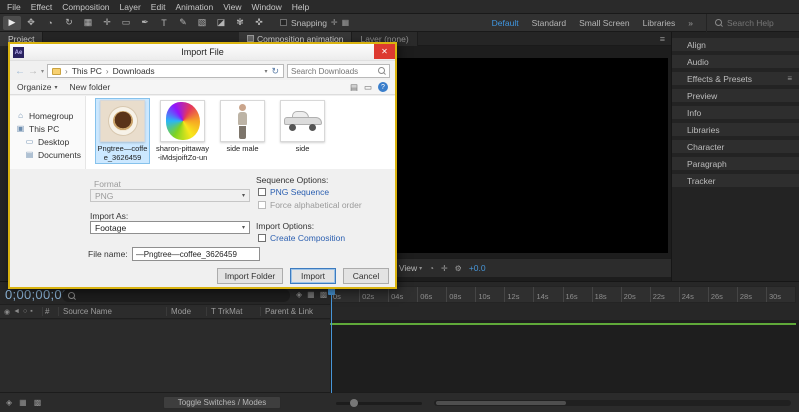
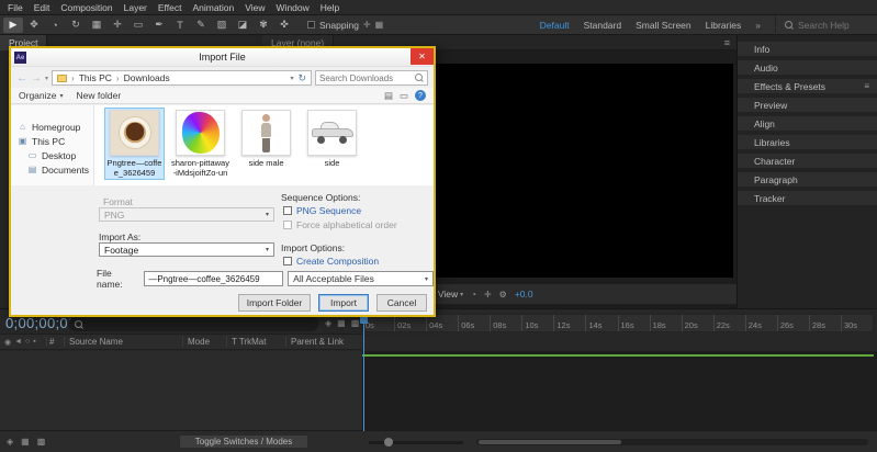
  File
- Effect
+ Edit
  Composition
  Layer
- Edit
+ Effect
  Animation
  View
  Window
  Help
  ▶
  ✥
  ◔
  ↻
  ▦
  ✛
  ▭
  ✒
  T
  ✎
  ▧
  ◪
  ✾
  ✜
  Snapping
  ✛
  ▦
  Default
  Standard
  Small Screen
  Libraries
  »
  Search Help
  Project
- Composition animation
  Layer (none)
  ≡
  View
  ◔
  ✛
  ⚙
  +0.0
- Align
+ Info
  Audio
  Effects & Presets
  ≡
  Preview
- Info
+ Align
  Libraries
  Character
  Paragraph
  Tracker
  0;00;00;0
  ◈
  ▦
  ▩
  0s
  02s
  04s
  06s
  08s
  10s
  12s
  14s
  16s
  18s
  20s
  22s
  24s
  26s
  28s
  30s
  #
  Source Name
  Mode
  T TrkMat
  Parent & Link
  ◈
  ▦
  ▩
  Toggle Switches / Modes
  Import File
  ✕
  ←
  →
  ›
  This PC
  ›
  Downloads
  ↻
  Search Downloads
  Organize
  New folder
  ▤
  ▭
  ⌂
  Homegroup
  ▣
  This PC
  ▭
  Desktop
  ▤
  Documents
  Pngtree—coffee_3626459
  sharon-pittaway-iMdsjoiftZo-un
  side male
  side
  Format
  PNG
  Import As:
  Footage
  Sequence Options:
  PNG Sequence
  Force alphabetical order
  Import Options:
  Create Composition
  File name:
  —Pngtree—coffee_3626459
+ All Acceptable Files
  Import Folder
  Import
  Cancel
